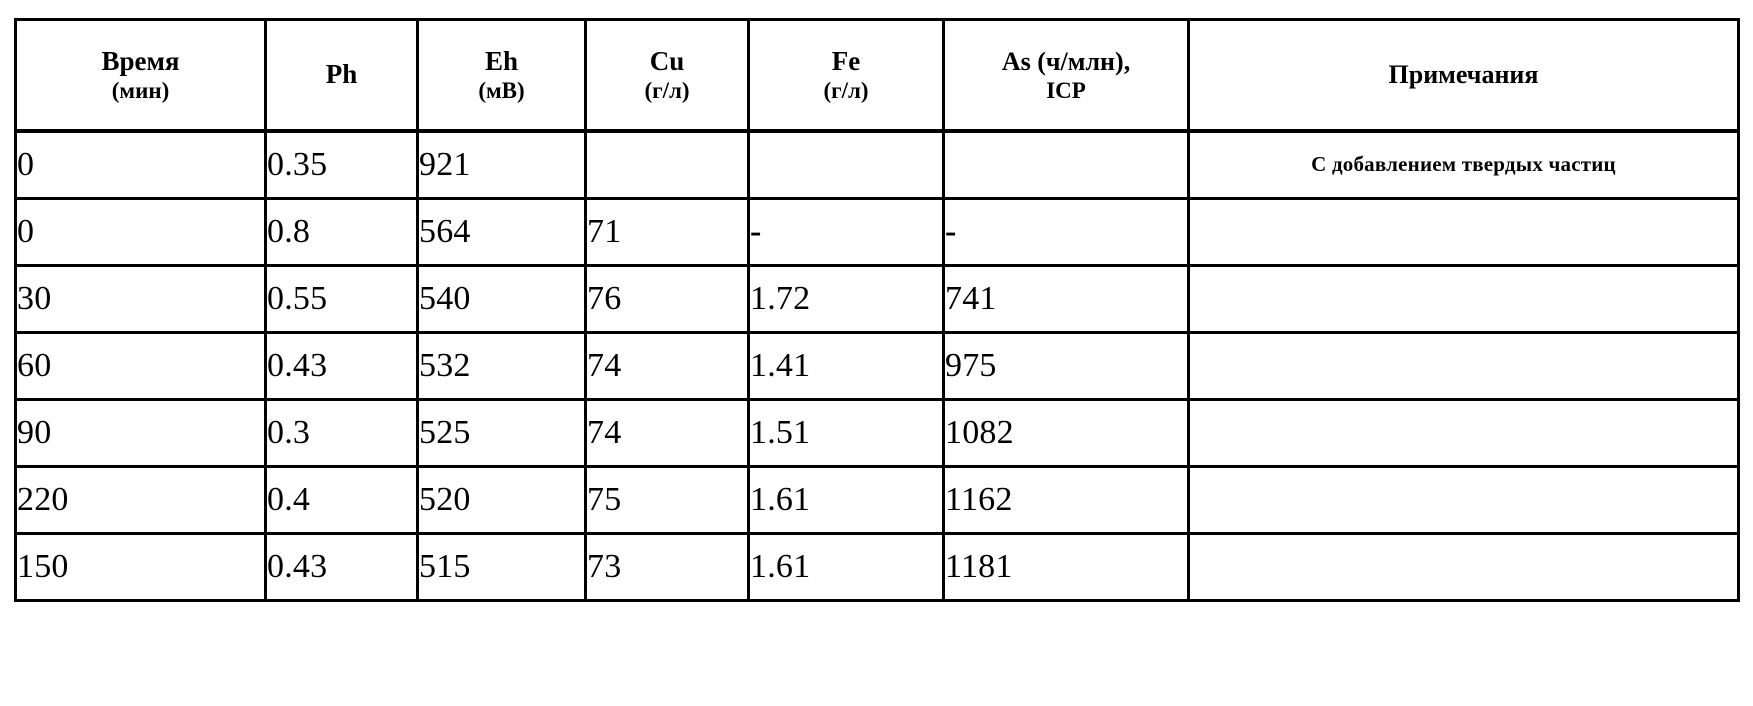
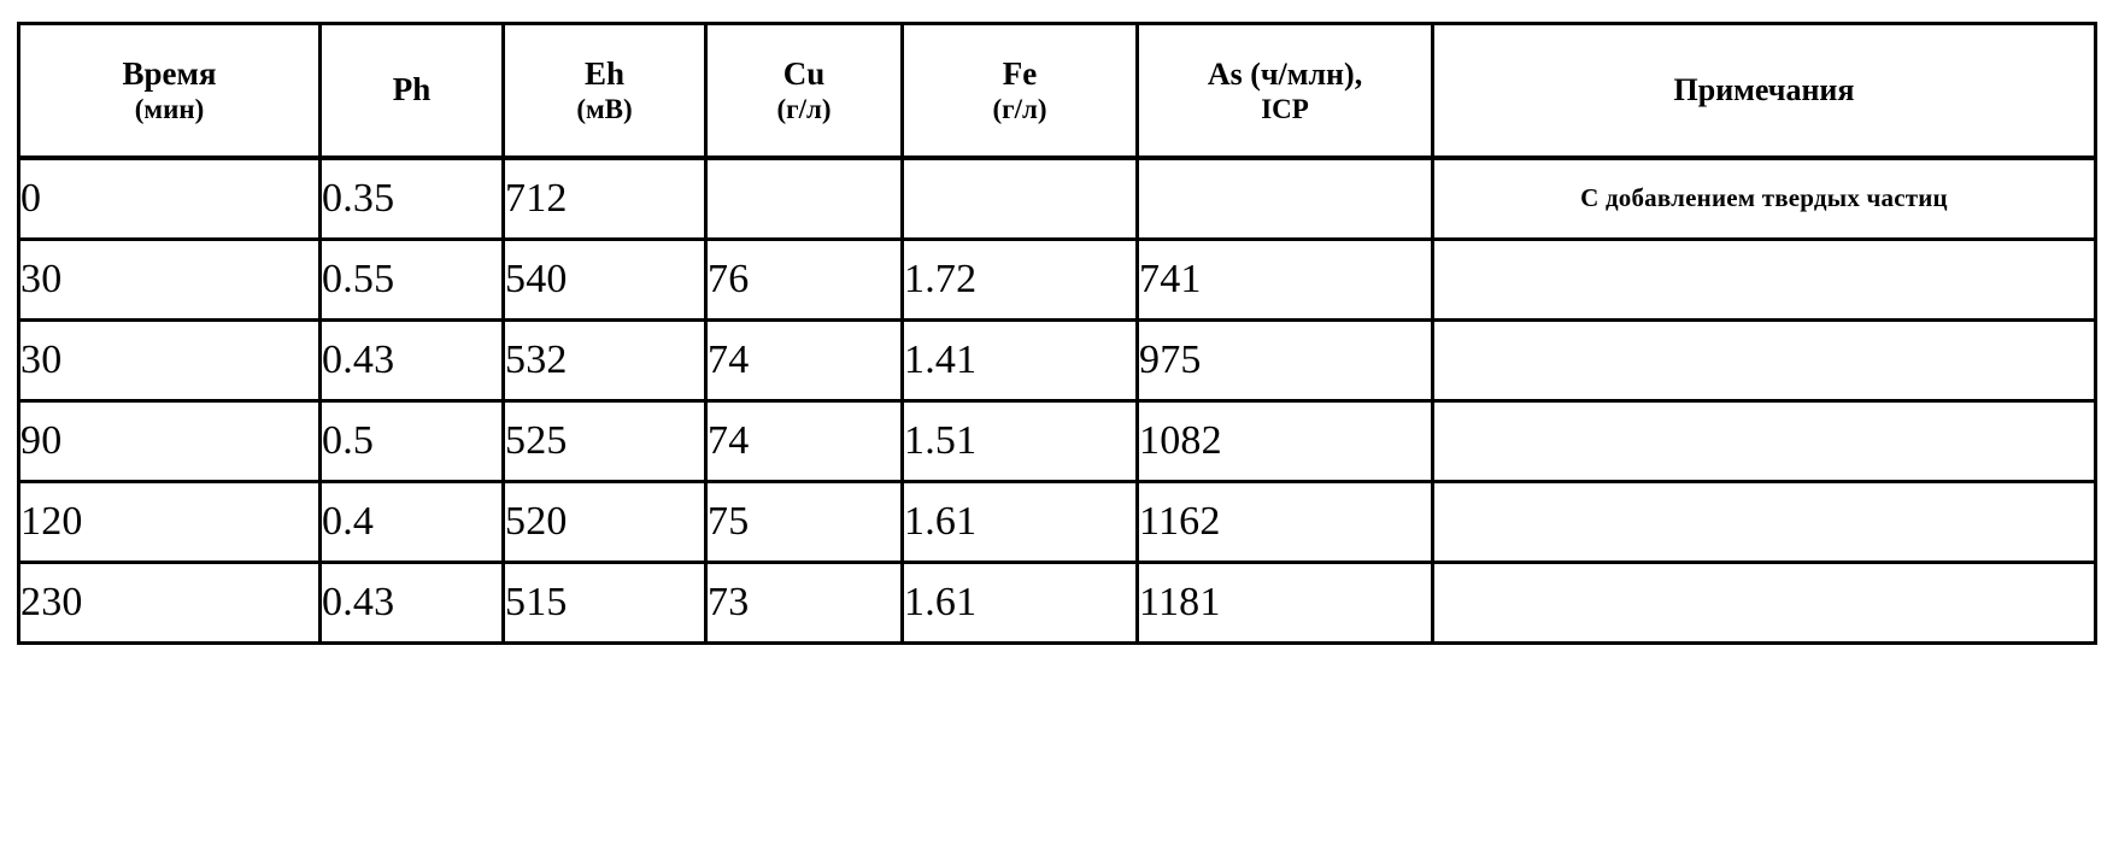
  Время (мин)	Ph	Eh (мВ)	Cu (г/л)	Fe (г/л)	As (ч/млн), ICP	Примечания
- 0	0.35	921				С добавлением твердых частиц
+ 0	0.35	712				С добавлением твердых частиц
- 0	0.8	564	71	-	-
  30	0.55	540	76	1.72	741
- 60	0.43	532	74	1.41	975
+ 30	0.43	532	74	1.41	975
- 90	0.3	525	74	1.51	1082
+ 90	0.5	525	74	1.51	1082
- 220	0.4	520	75	1.61	1162
+ 120	0.4	520	75	1.61	1162
- 150	0.43	515	73	1.61	1181
+ 230	0.43	515	73	1.61	1181
